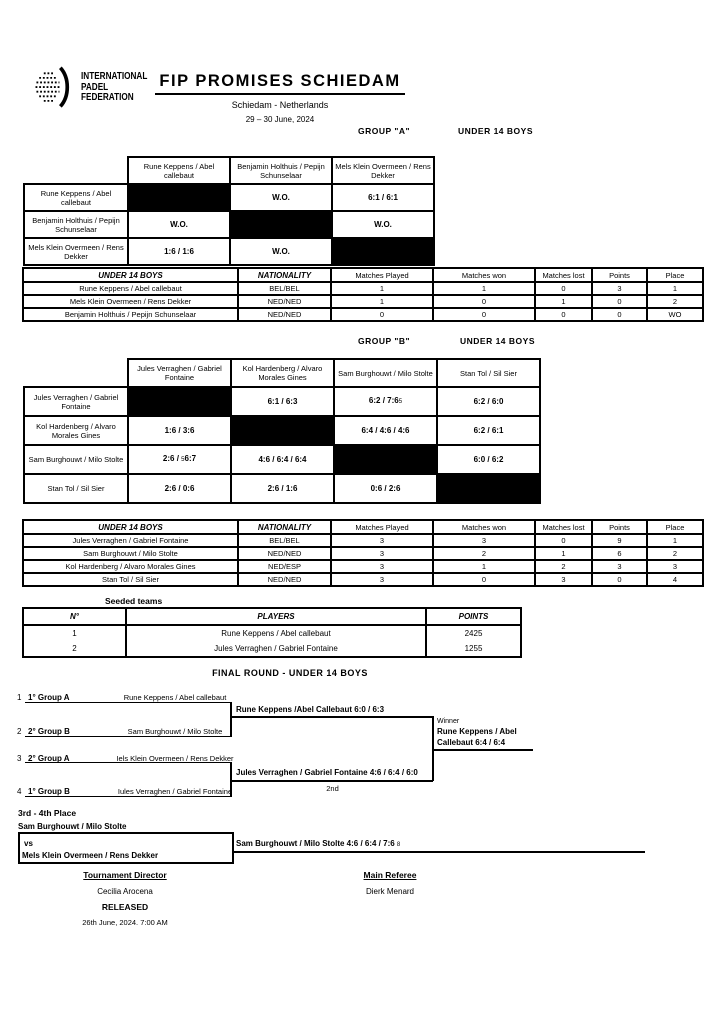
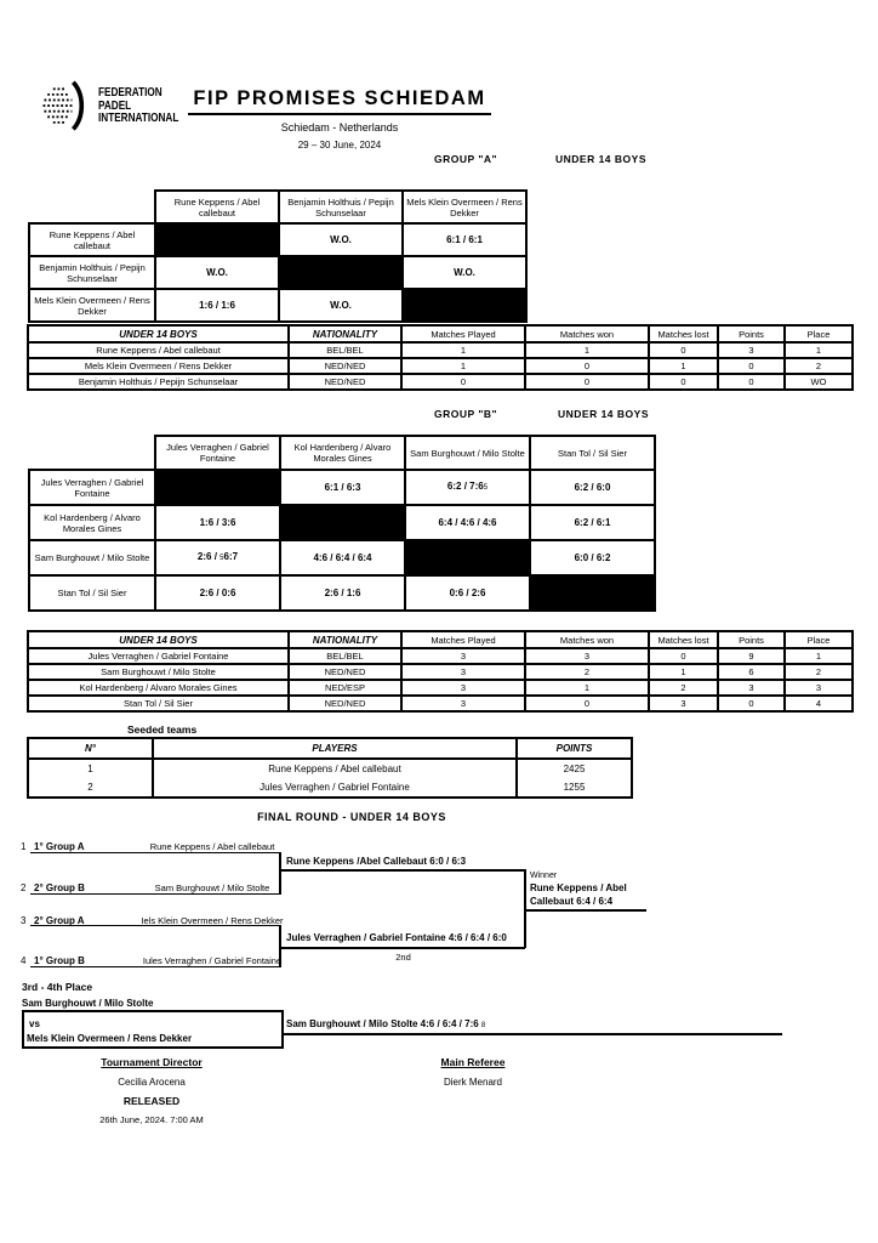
- INTERNATIONAL
+ FEDERATION
  PADEL
- FEDERATION
+ INTERNATIONAL
  FIP PROMISES SCHIEDAM
  Schiedam - Netherlands
  29 – 30 June, 2024
  GROUP "A"
  UNDER 14 BOYS
  	Rune Keppens / Abel callebaut	Benjamin Holthuis / Pepijn Schunselaar	Mels Klein Overmeen / Rens Dekker
  Rune Keppens / Abel callebaut		W.O.	6:1 / 6:1
  Benjamin Holthuis / Pepijn Schunselaar	W.O.		W.O.
  Mels Klein Overmeen / Rens Dekker	1:6 / 1:6	W.O.
  UNDER 14 BOYS	NATIONALITY	Matches Played	Matches won	Matches lost	Points	Place
  Rune Keppens / Abel callebaut	BEL/BEL	1	1	0	3	1
  Mels Klein Overmeen / Rens Dekker	NED/NED	1	0	1	0	2
  Benjamin Holthuis / Pepijn Schunselaar	NED/NED	0	0	0	0	WO
  GROUP "B"
  UNDER 14 BOYS
  	Jules Verraghen / Gabriel Fontaine	Kol Hardenberg / Alvaro Morales Gines	Sam Burghouwt / Milo Stolte	Stan Tol / Sil Sier
  Jules Verraghen / Gabriel Fontaine		6:1 / 6:3	6:2 / 7:6	6:2 / 6:0
  Kol Hardenberg / Alvaro Morales Gines	1:6 / 3:6		6:4 / 4:6 / 4:6	6:2 / 6:1
  Sam Burghouwt / Milo Stolte	2:6 / 6:7	4:6 / 6:4 / 6:4		6:0 / 6:2
  Stan Tol / Sil Sier	2:6 / 0:6	2:6 / 1:6	0:6 / 2:6
  UNDER 14 BOYS	NATIONALITY	Matches Played	Matches won	Matches lost	Points	Place
  Jules Verraghen / Gabriel Fontaine	BEL/BEL	3	3	0	9	1
  Sam Burghouwt / Milo Stolte	NED/NED	3	2	1	6	2
  Kol Hardenberg / Alvaro Morales Gines	NED/ESP	3	1	2	3	3
  Stan Tol / Sil Sier	NED/NED	3	0	3	0	4
  Seeded teams
  N°	PLAYERS	POINTS
  1	Rune Keppens / Abel callebaut	2425
  2	Jules Verraghen / Gabriel Fontaine	1255
  FINAL ROUND - UNDER 14 BOYS
  1
  1° Group A
  Rune Keppens / Abel callebaut
  Rune Keppens /Abel Callebaut 6:0 / 6:3
  2
  2° Group B
  Sam Burghouwt / Milo Stolte
  Rune Keppens / Abel
  Callebaut 6:4 / 6:4
  3
  2° Group A
  Iels Klein Overmeen / Rens Dekker
  Jules Verraghen / Gabriel Fontaine 4:6 / 6:4 / 6:0
  2nd
  4
  1° Group B
  Iules Verraghen / Gabriel Fontaine
  3rd - 4th Place
  Sam Burghouwt / Milo Stolte
  vs
  Mels Klein Overmeen / Rens Dekker
  Sam Burghouwt / Milo Stolte 4:6 / 6:4 / 7:6
  Tournament Director
  Cecilia Arocena
  RELEASED
  26th June, 2024. 7:00 AM
  Main Referee
  Dierk Menard
